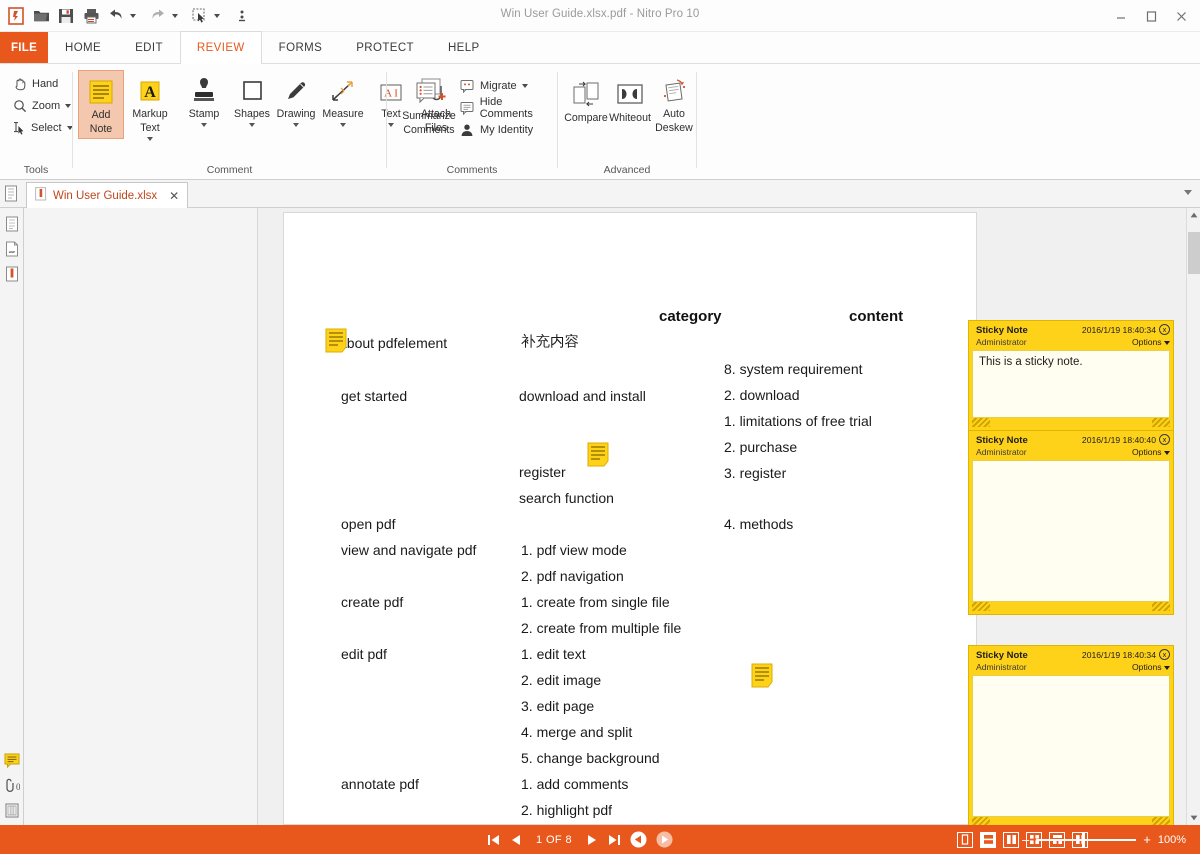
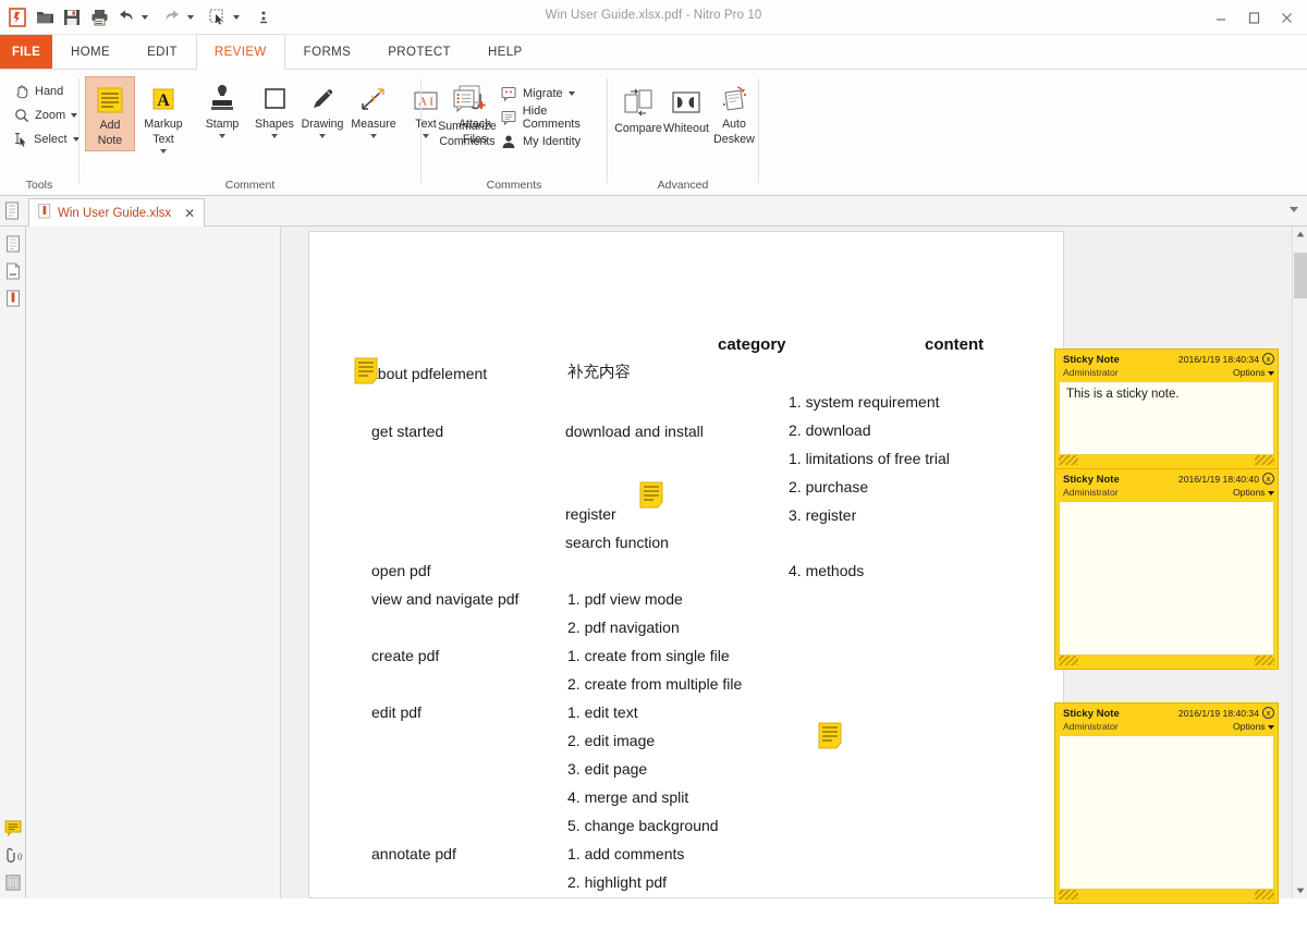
  Win User Guide.xlsx.pdf - Nitro Pro 10
  FILE
  HOME
  EDIT
  REVIEW
  FORMS
  PROTECT
  HELP
  Hand
  Zoom
  Select
  Tools
  Add
  Note
  A
  Markup
  Text
  Stamp
  Shapes
  Drawing
  Measure
  A I
  Text
  Attach
  Files
  Comment
  Summarize
  Comments
  Migrate
  Hide Comments
  My Identity
  Comments
  Compare
  Whiteout
  Auto
  Deskew
  Advanced
  Win User Guide.xlsx
  ✕
  0
  category
  content
  bout pdfelement
  get started
  open pdf
  view and navigate pdf
  create pdf
  edit pdf
  annotate pdf
  补充内容
  download and install
  register
  search function
  1. pdf view mode
  2. pdf navigation
  1. create from single file
  2. create from multiple file
  1. edit text
  2. edit image
  3. edit page
  4. merge and split
  5. change background
  1. add comments
  2. highlight pdf
- 8. system requirement
+ 1. system requirement
  2. download
  1. limitations of free trial
  2. purchase
  3. register
  4. methods
  Sticky Note
  Administrator
  2016/1/19 18:40:34
  x
  Options
  This is a sticky note.
  Sticky Note
  Administrator
  2016/1/19 18:40:40
  x
  Options
  Sticky Note
  Administrator
  2016/1/19 18:40:34
  x
  Options
- 1 OF 8
- –
- +
- 100%
